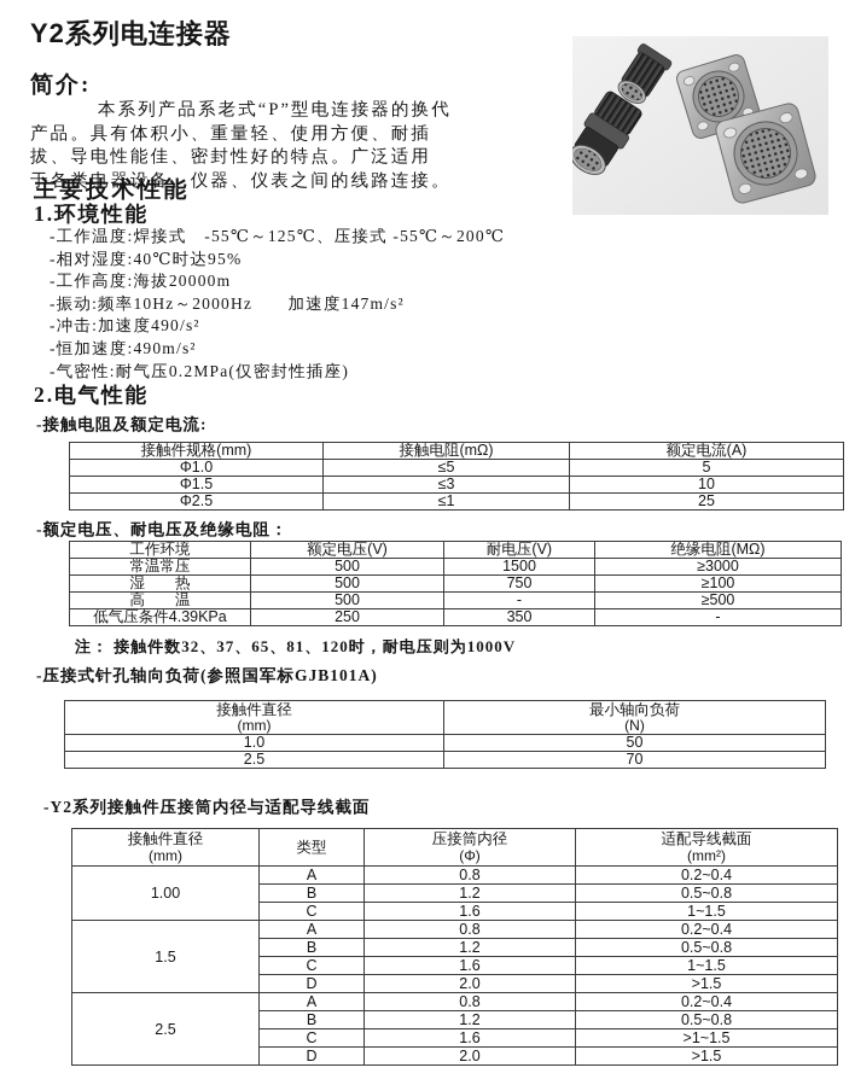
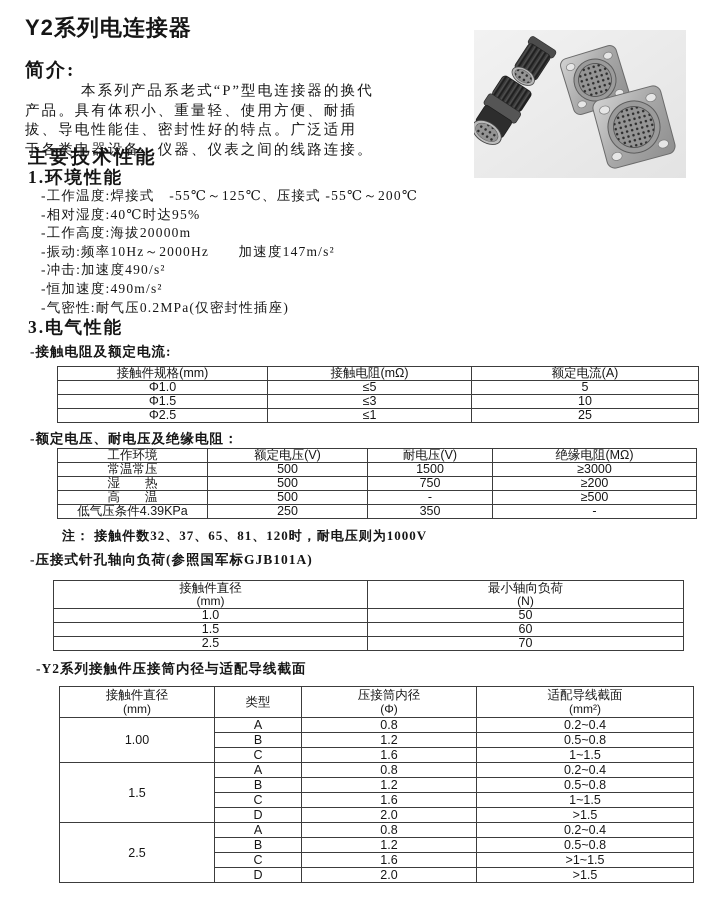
  Y2系列电连接器
  简介:
  本系列产品系老式“P”型电连接器的换代
  产品。具有体积小、重量轻、使用方便、耐插
  拔、导电性能佳、密封性好的特点。广泛适用
  于各类电器设备、仪器、仪表之间的线路连接。
  主要技术性能
  1.环境性能
  -工作温度:焊接式 -55℃～125℃、压接式 -55℃～200℃
  -相对湿度:40℃时达95%
  -工作高度:海拔20000m
  -振动:频率10Hz～2000Hz 加速度147m/s²
  -冲击:加速度490/s²
  -恒加速度:490m/s²
  -气密性:耐气压0.2MPa(仅密封性插座)
- 2.电气性能
+ 3.电气性能
  -接触电阻及额定电流:
  接触件规格(mm)	接触电阻(mΩ)	额定电流(A)
  Φ1.0	≤5	5
  Φ1.5	≤3	10
  Φ2.5	≤1	25
  -额定电压、耐电压及绝缘电阻：
  工作环境	额定电压(V)	耐电压(V)	绝缘电阻(MΩ)
  常温常压	500	1500	≥3000
- 湿 热	500	750	≥100
+ 湿 热	500	750	≥200
  高 温	500	-	≥500
  低气压条件4.39KPa	250	350	-
  注： 接触件数32、37、65、81、120时，耐电压则为1000V
  -压接式针孔轴向负荷(参照国军标GJB101A)
  接触件直径 (mm)	最小轴向负荷 (N)
  1.0	50
+ 1.5	60
  2.5	70
  -Y2系列接触件压接筒内径与适配导线截面
  接触件直径 (mm)	类型	压接筒内径 (Φ)	适配导线截面 (mm²)
  1.00	A	0.8	0.2~0.4
  B	1.2	0.5~0.8
  C	1.6	1~1.5
  1.5	A	0.8	0.2~0.4
  B	1.2	0.5~0.8
  C	1.6	1~1.5
  D	2.0	>1.5
  2.5	A	0.8	0.2~0.4
  B	1.2	0.5~0.8
  C	1.6	>1~1.5
  D	2.0	>1.5
